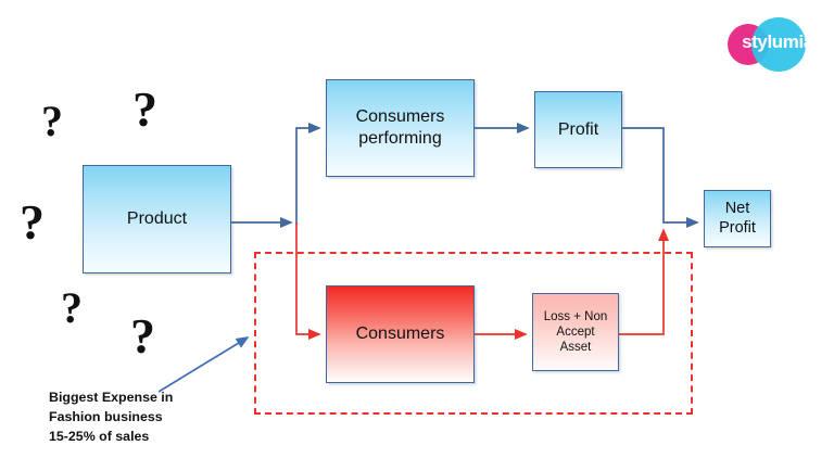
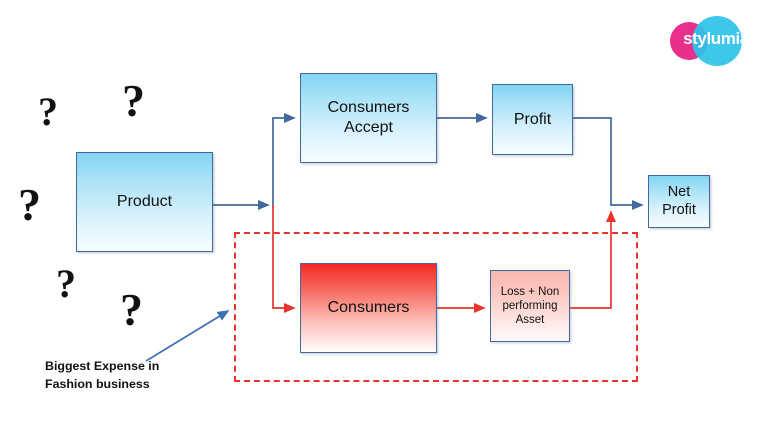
  stylumia
  ?
  ?
  ?
  ?
  ?
  Product
  Consumers
- performing
+ Accept
  Profit
  Net
  Profit
  Consumers
  Loss + Non
- Accept
+ performing
  Asset
  Biggest Expense in
  Fashion business
- 15-25% of sales
